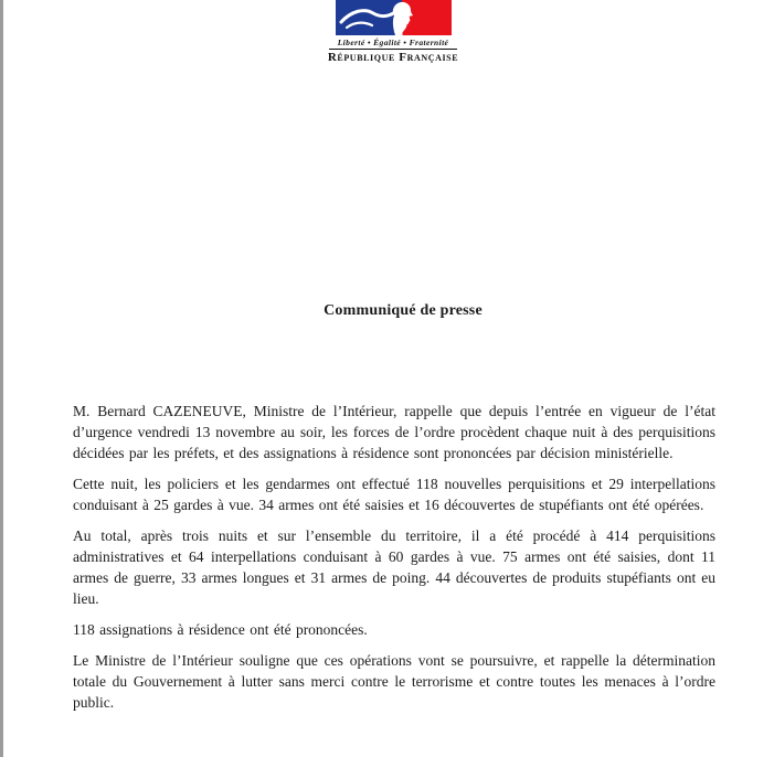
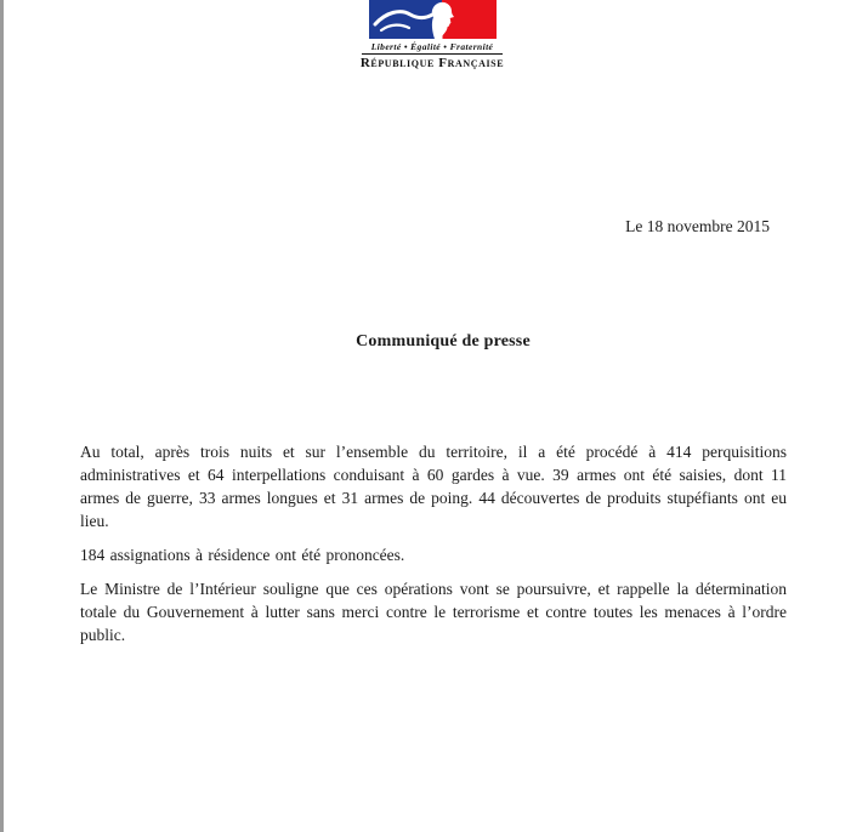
  Liberté • Égalité • Fraternité
  République Française
+ Le 18 novembre 2015
  Communiqué de presse
- M. Bernard CAZENEUVE, Ministre de l’Intérieur, rappelle que depuis l’entrée en vigueur de l’état d’urgence vendredi 13 novembre au soir, les forces de l’ordre procèdent chaque nuit à des perquisitions décidées par les préfets, et des assignations à résidence sont prononcées par décision ministérielle.
- Cette nuit, les policiers et les gendarmes ont effectué 118 nouvelles perquisitions et 29 interpellations conduisant à 25 gardes à vue. 34 armes ont été saisies et 16 découvertes de stupéfiants ont été opérées.
- Au total, après trois nuits et sur l’ensemble du territoire, il a été procédé à 414 perquisitions administratives et 64 interpellations conduisant à 60 gardes à vue. 75 armes ont été saisies, dont 11 armes de guerre, 33 armes longues et 31 armes de poing. 44 découvertes de produits stupéfiants ont eu lieu.
+ Au total, après trois nuits et sur l’ensemble du territoire, il a été procédé à 414 perquisitions administratives et 64 interpellations conduisant à 60 gardes à vue. 39 armes ont été saisies, dont 11 armes de guerre, 33 armes longues et 31 armes de poing. 44 découvertes de produits stupéfiants ont eu lieu.
- 118 assignations à résidence ont été prononcées.
+ 184 assignations à résidence ont été prononcées.
  Le Ministre de l’Intérieur souligne que ces opérations vont se poursuivre, et rappelle la détermination totale du Gouvernement à lutter sans merci contre le terrorisme et contre toutes les menaces à l’ordre public.
